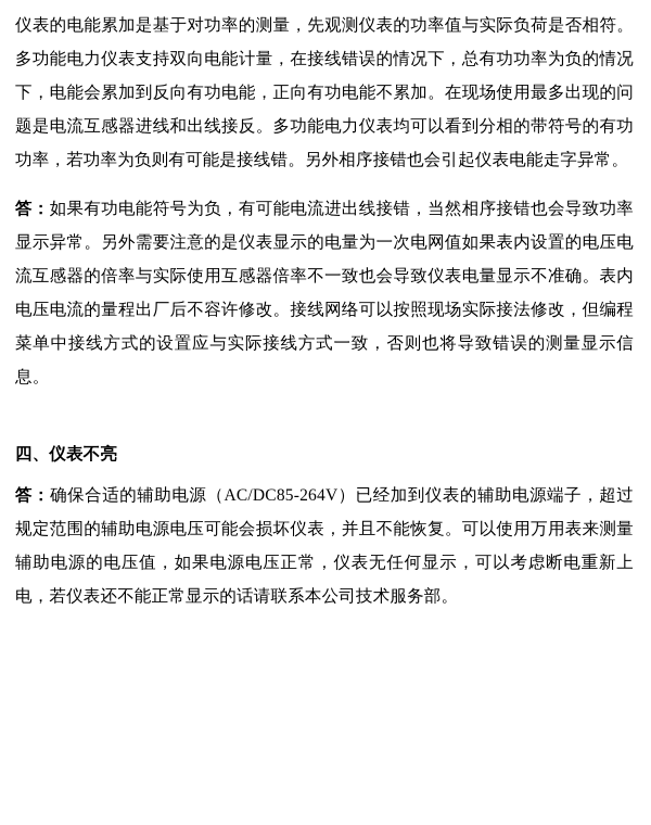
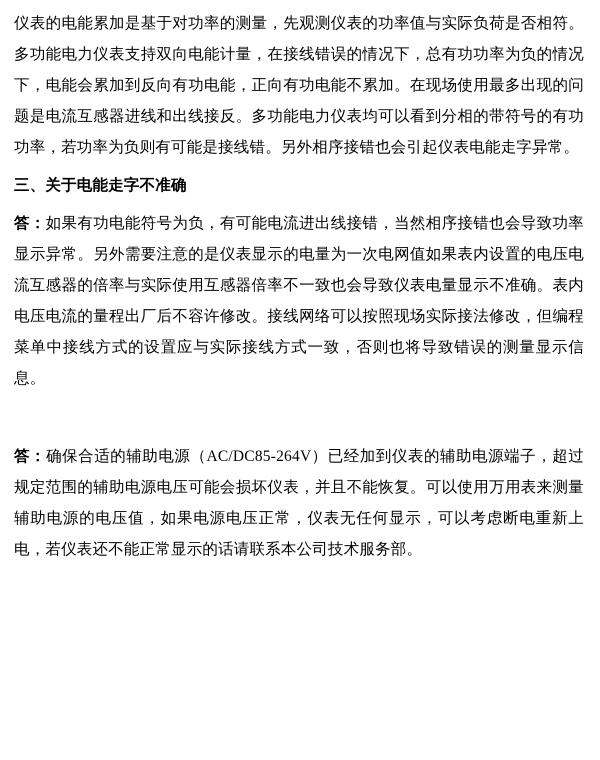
  仪表的电能累加是基于对功率的测量，先观测仪表的功率值与实际负荷是否相符。多功能电力仪表支持双向电能计量，在接线错误的情况下，总有功功率为负的情况下，电能会累加到反向有功电能，正向有功电能不累加。在现场使用最多出现的问题是电流互感器进线和出线接反。多功能电力仪表均可以看到分相的带符号的有功功率，若功率为负则有可能是接线错。另外相序接错也会引起仪表电能走字异常。
+ 三、关于电能走字不准确
  答：如果有功电能符号为负，有可能电流进出线接错，当然相序接错也会导致功率显示异常。另外需要注意的是仪表显示的电量为一次电网值如果表内设置的电压电流互感器的倍率与实际使用互感器倍率不一致也会导致仪表电量显示不准确。表内电压电流的量程出厂后不容许修改。接线网络可以按照现场实际接法修改，但编程菜单中接线方式的设置应与实际接线方式一致，否则也将导致错误的测量显示信息。
- 四、仪表不亮
  答：确保合适的辅助电源（AC/DC85-264V）已经加到仪表的辅助电源端子，超过规定范围的辅助电源电压可能会损坏仪表，并且不能恢复。可以使用万用表来测量辅助电源的电压值，如果电源电压正常，仪表无任何显示，可以考虑断电重新上电，若仪表还不能正常显示的话请联系本公司技术服务部。
